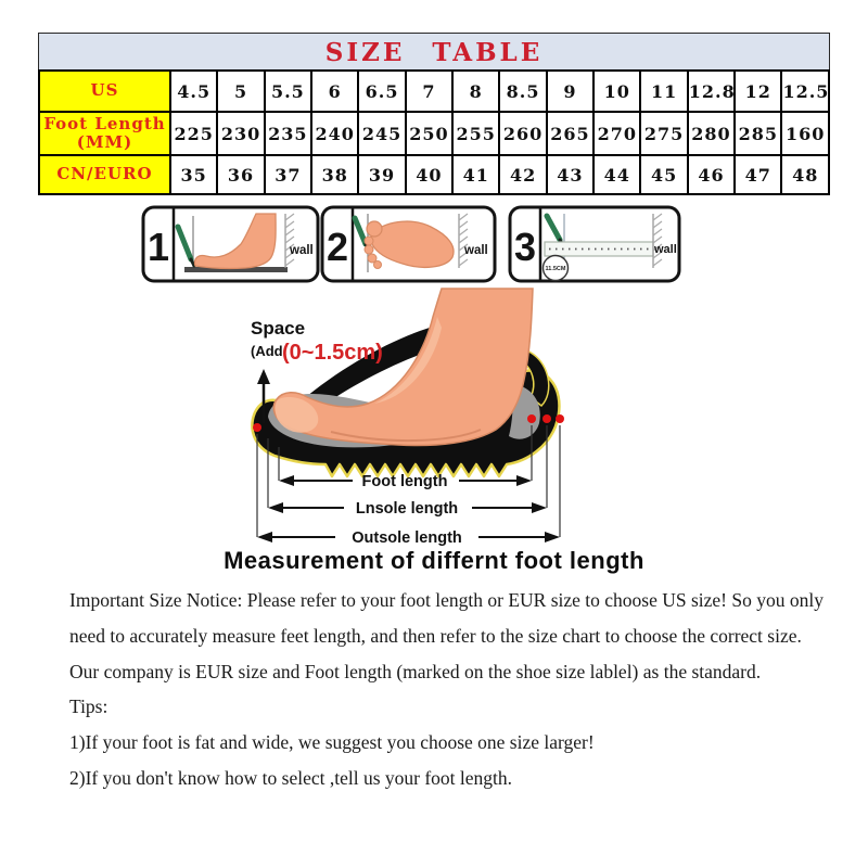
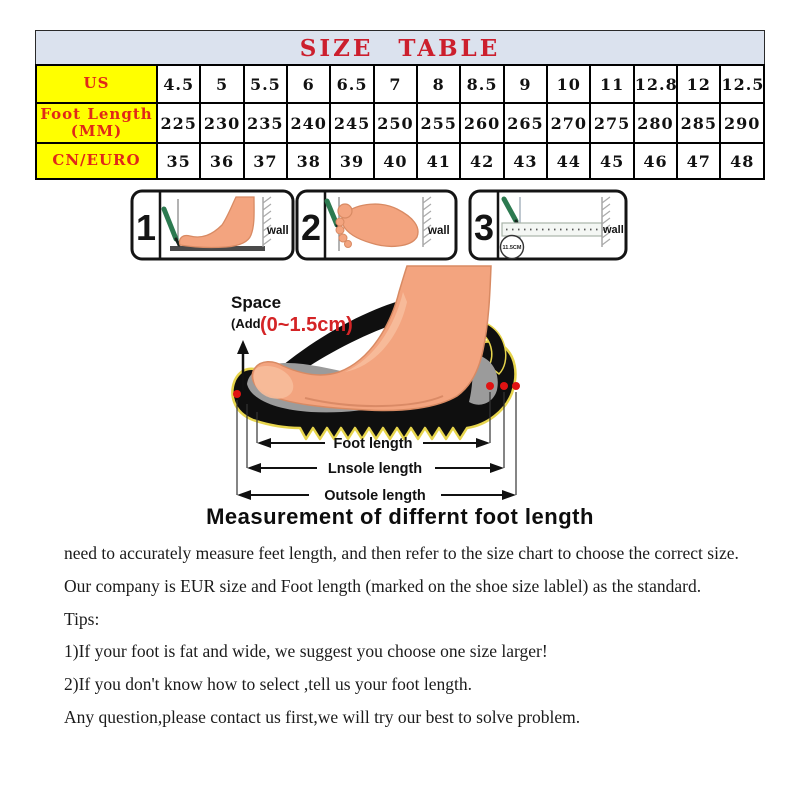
  SIZE TABLE
  US	4.5	5	5.5	6	6.5	7	8	8.5	9	10	11	12.8	12	12.5
- Foot Length(MM)	225	230	235	240	245	250	255	260	265	270	275	280	285	160
+ Foot Length(MM)	225	230	235	240	245	250	255	260	265	270	275	280	285	290
  CN/EURO	35	36	37	38	39	40	41	42	43	44	45	46	47	48
  1
  wall
  2
  wall
  3
  wall
  Space
  (Add
  (0~1.5cm)
  Foot length
  Lnsole length
  Outsole length
  Measurement of differnt foot length
- Important Size Notice: Please refer to your foot length or EUR size to choose US size! So you only
  need to accurately measure feet length, and then refer to the size chart to choose the correct size.
  Our company is EUR size and Foot length (marked on the shoe size lablel) as the standard.
  Tips:
  1)If your foot is fat and wide, we suggest you choose one size larger!
  2)If you don't know how to select ,tell us your foot length.
+ Any question,please contact us first,we will try our best to solve problem.
